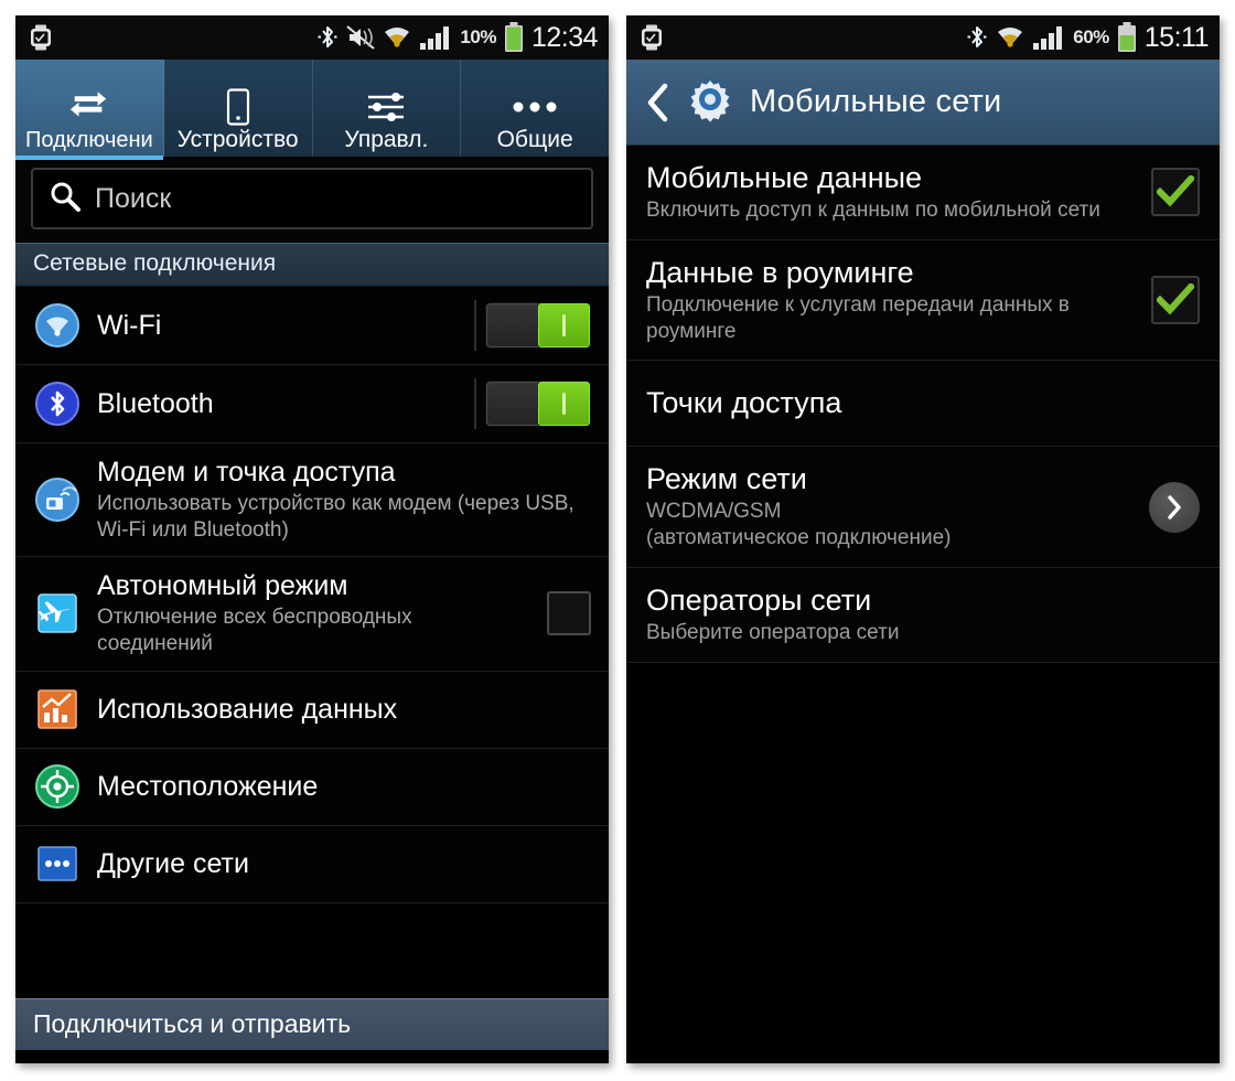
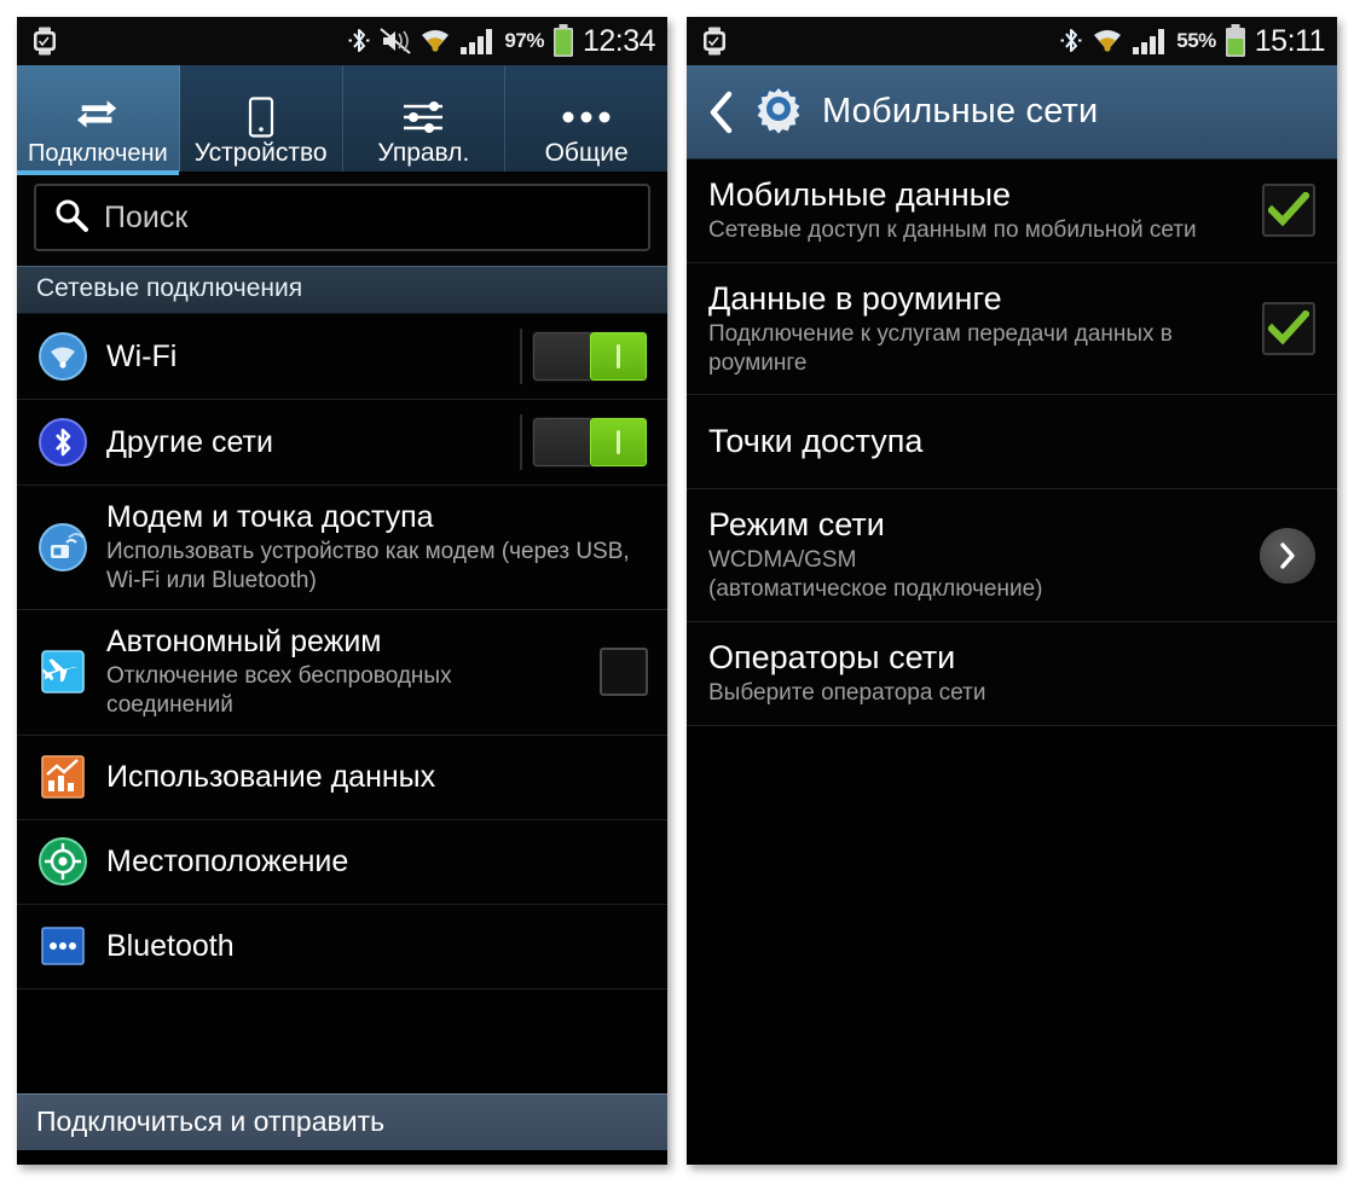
- 10%
+ 97%
  12:34
  Подключени
  Устройство
  Управл.
  Общие
  Поиск
  Сетевые подключения
  Wi-Fi
- Bluetooth
+ Другие сети
  Модем и точка доступа
  Использовать устройство как модем (через USB, Wi-Fi или Bluetooth)
  Автономный режим
  Отключение всех беспроводных соединений
  Использование данных
  Местоположение
- Другие сети
+ Bluetooth
  Подключиться и отправить
- 60%
+ 55%
  15:11
  Мобильные сети
  Мобильные данные
- Включить доступ к данным по мобильной сети
+ Сетевые доступ к данным по мобильной сети
  Данные в роуминге
  Подключение к услугам передачи данных в роуминге
  Точки доступа
  Режим сети
  WCDMA/GSM
  (автоматическое подключение)
  Операторы сети
  Выберите оператора сети
